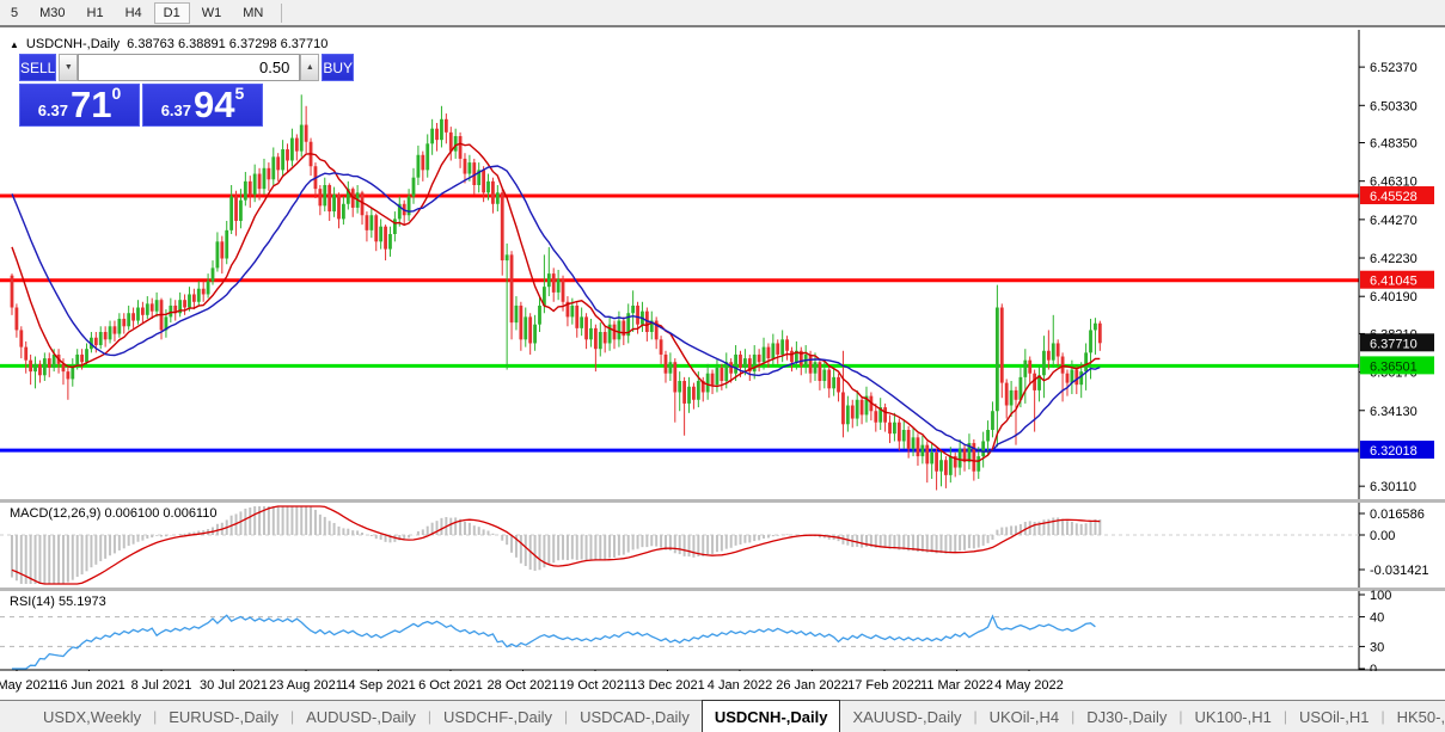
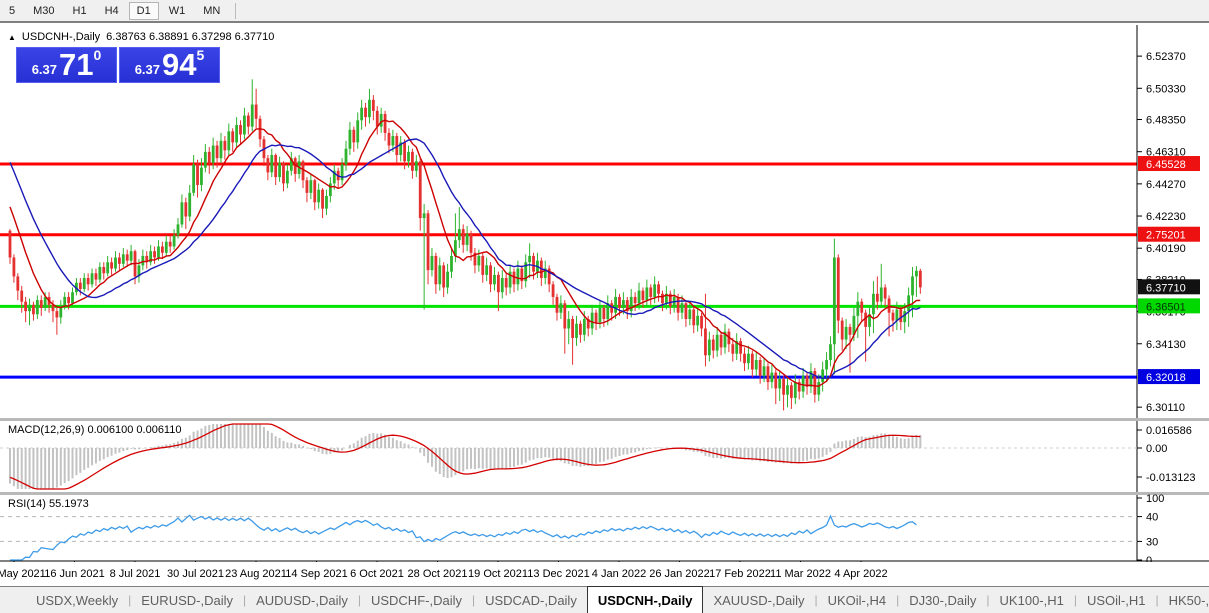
  5
  M30
  H1
  H4
  D1
  W1
  MN
  6.52370
  6.50330
  6.48350
  6.46310
  6.44270
  6.42230
  6.40190
  6.34130
  6.30110
  6.45528
- 6.41045
+ 2.75201
  6.37710
  6.36501
  6.32018
  0.016586
  0.00
- -0.031421
+ -0.013123
  MACD(12,26,9) 0.006100 0.006110
  100
  40
  30
  0
  RSI(14) 55.1973
  ▲
  USDCNH-,Daily
  6.38763 6.38891 6.37298 6.37710
- SELL
- 0.50
- BUY
  6.37
  71
  0
  6.37
  94
  5
  May 2021
  16 Jun 2021
  8 Jul 2021
  30 Jul 2021
  23 Aug 2021
  14 Sep 2021
  6 Oct 2021
  28 Oct 2021
  19 Oct 2021
  13 Dec 2021
  4 Jan 2022
  26 Jan 2022
  17 Feb 2022
  11 Mar 2022
- 4 May 2022
+ 4 Apr 2022
  USDX,Weekly
  |
  EURUSD-,Daily
  |
  AUDUSD-,Daily
  |
  USDCHF-,Daily
  |
  USDCAD-,Daily
  USDCNH-,Daily
  XAUUSD-,Daily
  |
  UKOil-,H4
  |
  DJ30-,Daily
  |
  UK100-,H1
  |
  USOil-,H1
  |
  HK50-,
